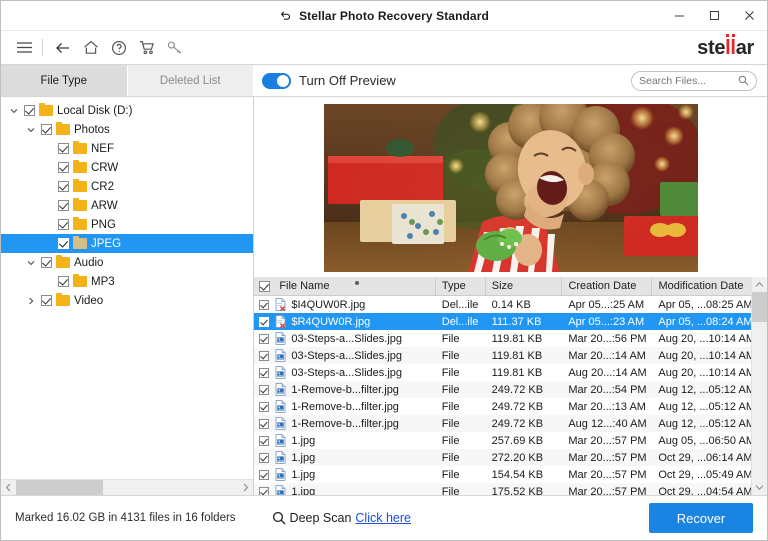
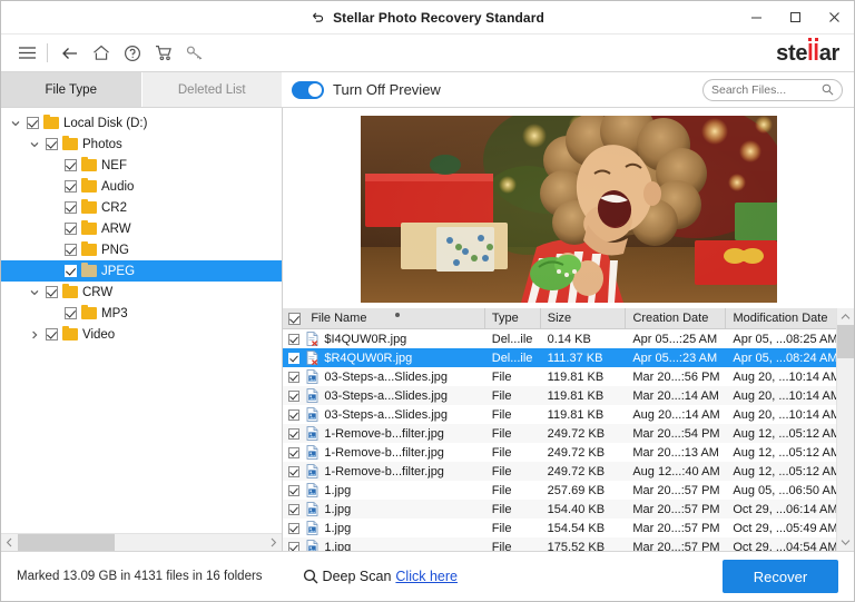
  Stellar Photo Recovery Standard
  stellar
  File Type
  Deleted List
  Turn Off Preview
  Search Files...
  Local Disk (D:)
  Photos
  NEF
- CRW
+ Audio
  CR2
  ARW
  PNG
  JPEG
- Audio
+ CRW
  MP3
  Video
  File Name
  Type
  Size
  Creation Date
  Modification Date
  $I4QUW0R.jpg
  Del...ile
  0.14 KB
  Apr 05...:25 AM
  Apr 05, ...08:25 AM
  $R4QUW0R.jpg
  Del...ile
  111.37 KB
  Apr 05...:23 AM
  Apr 05, ...08:24 AM
  03-Steps-a...Slides.jpg
  File
  119.81 KB
  Mar 20...:56 PM
  Aug 20, ...10:14 A
  03-Steps-a...Slides.jpg
  File
  119.81 KB
  Mar 20...:14 AM
  Aug 20, ...10:14 A
  03-Steps-a...Slides.jpg
  File
  119.81 KB
  Aug 20...:14 AM
  Aug 20, ...10:14 A
  1-Remove-b...filter.jpg
  File
  249.72 KB
  Mar 20...:54 PM
  Aug 12, ...05:12 A
  1-Remove-b...filter.jpg
  File
  249.72 KB
  Mar 20...:13 AM
  Aug 12, ...05:12 A
  1-Remove-b...filter.jpg
  File
  249.72 KB
  Aug 12...:40 AM
  Aug 12, ...05:12 A
  1.jpg
  File
  257.69 KB
  Mar 20...:57 PM
  Aug 05, ...06:50 A
  1.jpg
  File
- 272.20 KB
+ 154.40 KB
  Mar 20...:57 PM
  Oct 29, ...06:14 AM
  1.jpg
  File
  154.54 KB
  Mar 20...:57 PM
  Oct 29, ...05:49 AM
  1.jpg
  File
  175.52 KB
  Mar 20...:57 PM
  Oct 29, ...04:54 AM
- Marked 16.02 GB in 4131 files in 16 folders
+ Marked 13.09 GB in 4131 files in 16 folders
  Deep Scan
  Click here
  Recover
